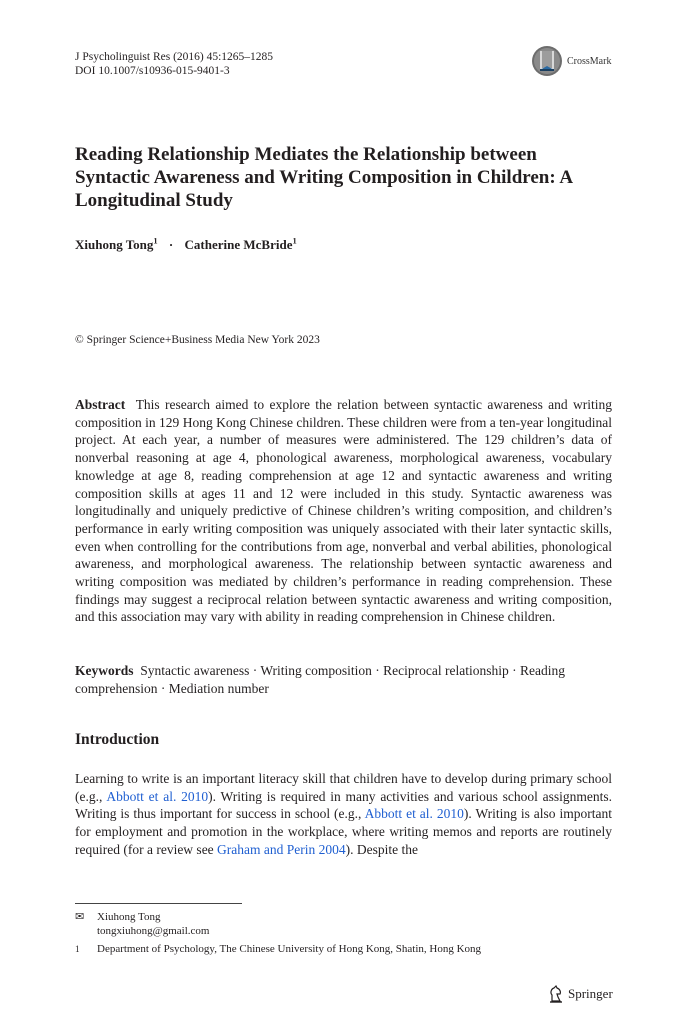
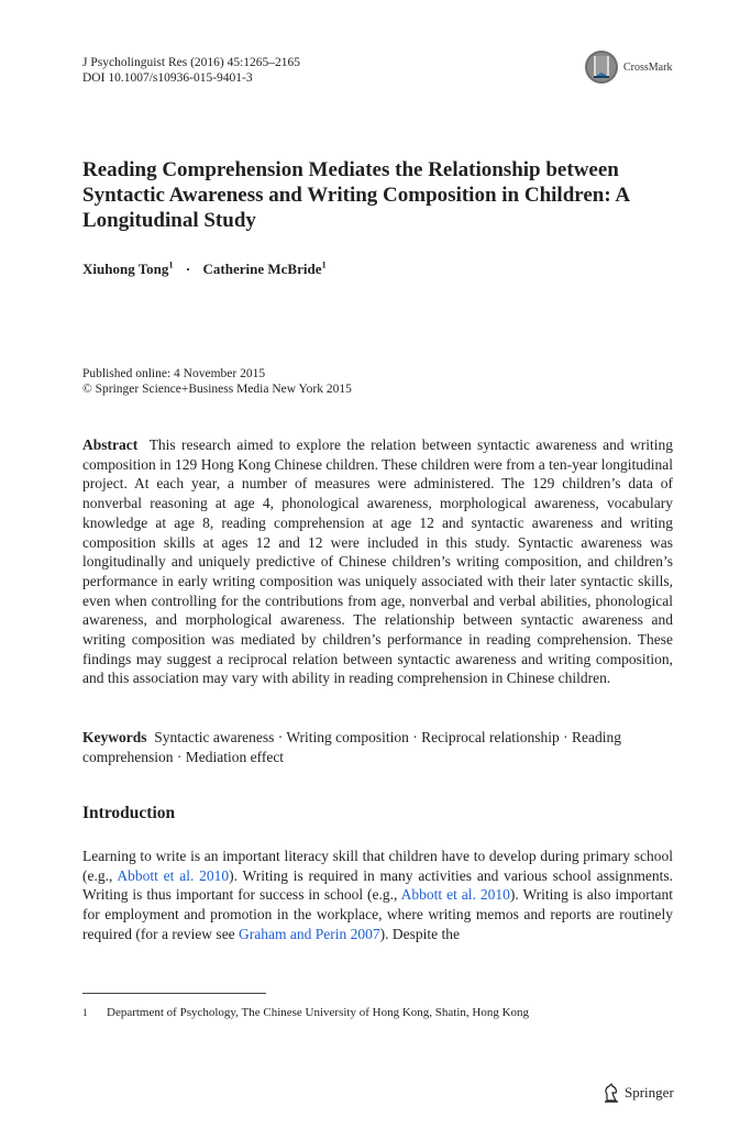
- J Psycholinguist Res (2016) 45:1265–1285
+ J Psycholinguist Res (2016) 45:1265–2165
  DOI 10.1007/s10936-015-9401-3
  CrossMark
- Reading Relationship Mediates the Relationship between Syntactic Awareness and Writing Composition in Children: A Longitudinal Study
+ Reading Comprehension Mediates the Relationship between Syntactic Awareness and Writing Composition in Children: A Longitudinal Study
  Xiuhong Tong1 · Catherine McBride1
+ Published online: 4 November 2015
- © Springer Science+Business Media New York 2023
+ © Springer Science+Business Media New York 2015
- Abstract This research aimed to explore the relation between syntactic awareness and writing composition in 129 Hong Kong Chinese children. These children were from a ten-year longitudinal project. At each year, a number of measures were administered. The 129 children’s data of nonverbal reasoning at age 4, phonological awareness, morphological awareness, vocabulary knowledge at age 8, reading comprehension at age 12 and syntactic awareness and writing composition skills at ages 11 and 12 were included in this study. Syntactic awareness was longitudinally and uniquely predictive of Chinese children’s writing composition, and children’s performance in early writing composition was uniquely associated with their later syntactic skills, even when controlling for the contributions from age, nonverbal and verbal abilities, phonological awareness, and morphological awareness. The relationship between syntactic awareness and writing composition was mediated by children’s performance in reading comprehension. These findings may suggest a reciprocal relation between syntactic awareness and writing composition, and this association may vary with ability in reading comprehension in Chinese children.
+ Abstract This research aimed to explore the relation between syntactic awareness and writing composition in 129 Hong Kong Chinese children. These children were from a ten-year longitudinal project. At each year, a number of measures were administered. The 129 children’s data of nonverbal reasoning at age 4, phonological awareness, morphological awareness, vocabulary knowledge at age 8, reading comprehension at age 12 and syntactic awareness and writing composition skills at ages 12 and 12 were included in this study. Syntactic awareness was longitudinally and uniquely predictive of Chinese children’s writing composition, and children’s performance in early writing composition was uniquely associated with their later syntactic skills, even when controlling for the contributions from age, nonverbal and verbal abilities, phonological awareness, and morphological awareness. The relationship between syntactic awareness and writing composition was mediated by children’s performance in reading comprehension. These findings may suggest a reciprocal relation between syntactic awareness and writing composition, and this association may vary with ability in reading comprehension in Chinese children.
- Keywords Syntactic awareness · Writing composition · Reciprocal relationship · Reading comprehension · Mediation number
+ Keywords Syntactic awareness · Writing composition · Reciprocal relationship · Reading comprehension · Mediation effect
  Introduction
- Learning to write is an important literacy skill that children have to develop during primary school (e.g., Abbott et al. 2010). Writing is required in many activities and various school assignments. Writing is thus important for success in school (e.g., Abbott et al. 2010). Writing is also important for employment and promotion in the workplace, where writing memos and reports are routinely required (for a review see Graham and Perin 2004). Despite the
+ Learning to write is an important literacy skill that children have to develop during primary school (e.g., Abbott et al. 2010). Writing is required in many activities and various school assignments. Writing is thus important for success in school (e.g., Abbott et al. 2010). Writing is also important for employment and promotion in the workplace, where writing memos and reports are routinely required (for a review see Graham and Perin 2007). Despite the
- ✉
- Xiuhong Tong
- tongxiuhong@gmail.com
  1
  Department of Psychology, The Chinese University of Hong Kong, Shatin, Hong Kong
  Springer
